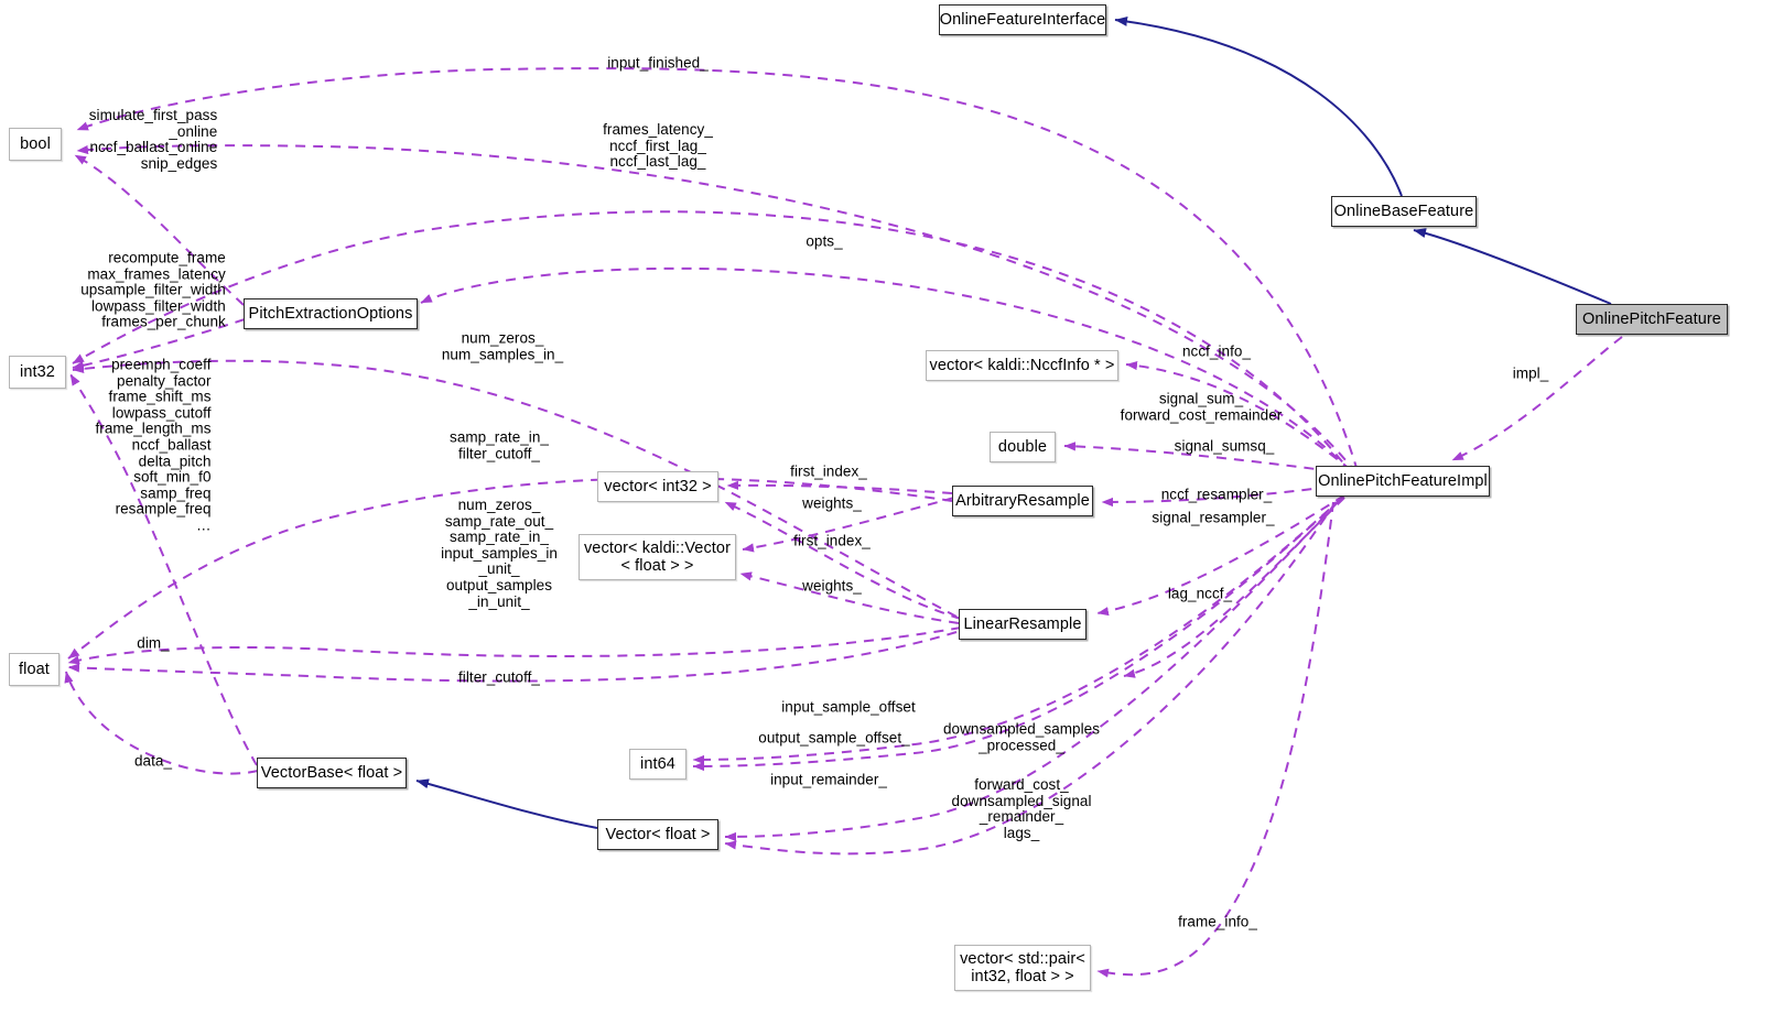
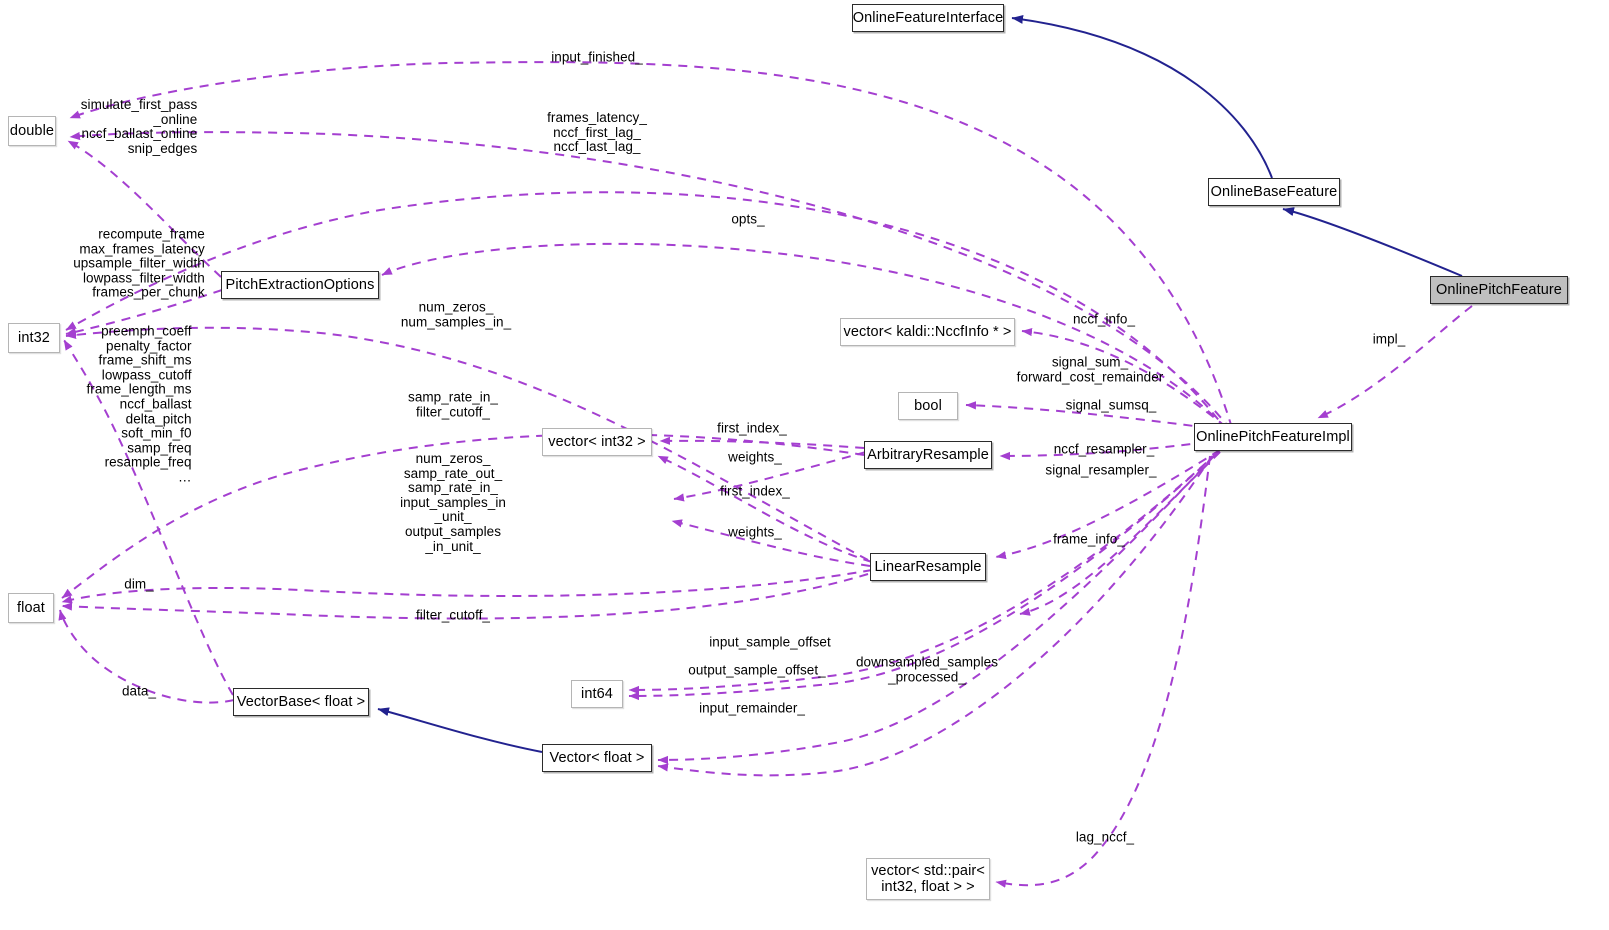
- bool
+ double
  int32
  float
  PitchExtractionOptions
  VectorBase< float >
  vector< int32 >
- vector< kaldi::Vector
- < float > >
  Vector< float >
  int64
  vector< kaldi::NccfInfo * >
- double
+ bool
  ArbitraryResample
  LinearResample
  vector< std::pair<
  int32, float > >
  OnlineFeatureInterface
  OnlineBaseFeature
  OnlinePitchFeature
  OnlinePitchFeatureImpl
  input_finished_
  simulate_first_pass
  _online
  nccf_ballast_online
  snip_edges
  frames_latency_
  nccf_first_lag_
  nccf_last_lag_
  opts_
  recompute_frame
  max_frames_latency
  upsample_filter_width
  lowpass_filter_width
  frames_per_chunk
  num_zeros_
  num_samples_in_
  nccf_info_
  preemph_coeff
  penalty_factor
  frame_shift_ms
  lowpass_cutoff
  frame_length_ms
  nccf_ballast
  delta_pitch
  soft_min_f0
  samp_freq
  resample_freq
  …
  signal_sum_
  forward_cost_remainder
  signal_sumsq_
  samp_rate_in_
  filter_cutoff_
  first_index_
  weights_
  nccf_resampler_
  signal_resampler_
  num_zeros_
  samp_rate_out_
  samp_rate_in_
  input_samples_in
  _unit_
  output_samples
  _in_unit_
  first_index_
  weights_
- lag_nccf_
+ frame_info_
  dim_
  filter_cutoff_
  input_sample_offset
  downsampled_samples
  _processed_
  output_sample_offset_
  data_
  input_remainder_
- forward_cost_
- downsampled_signal
- _remainder_
- lags_
- frame_info_
+ lag_nccf_
  impl_
